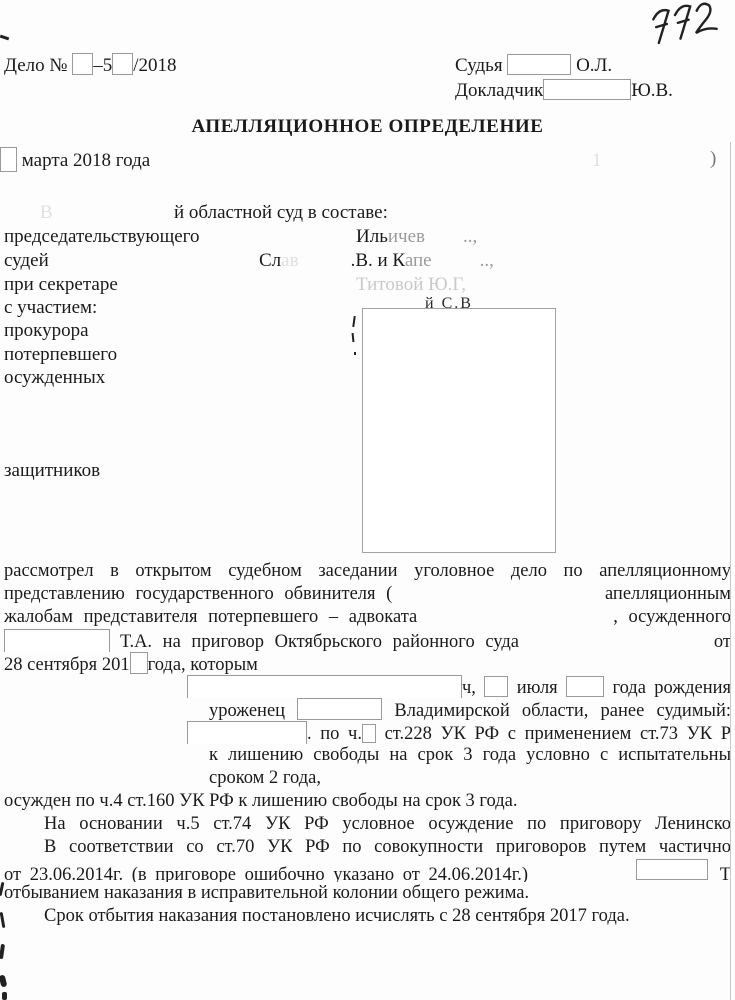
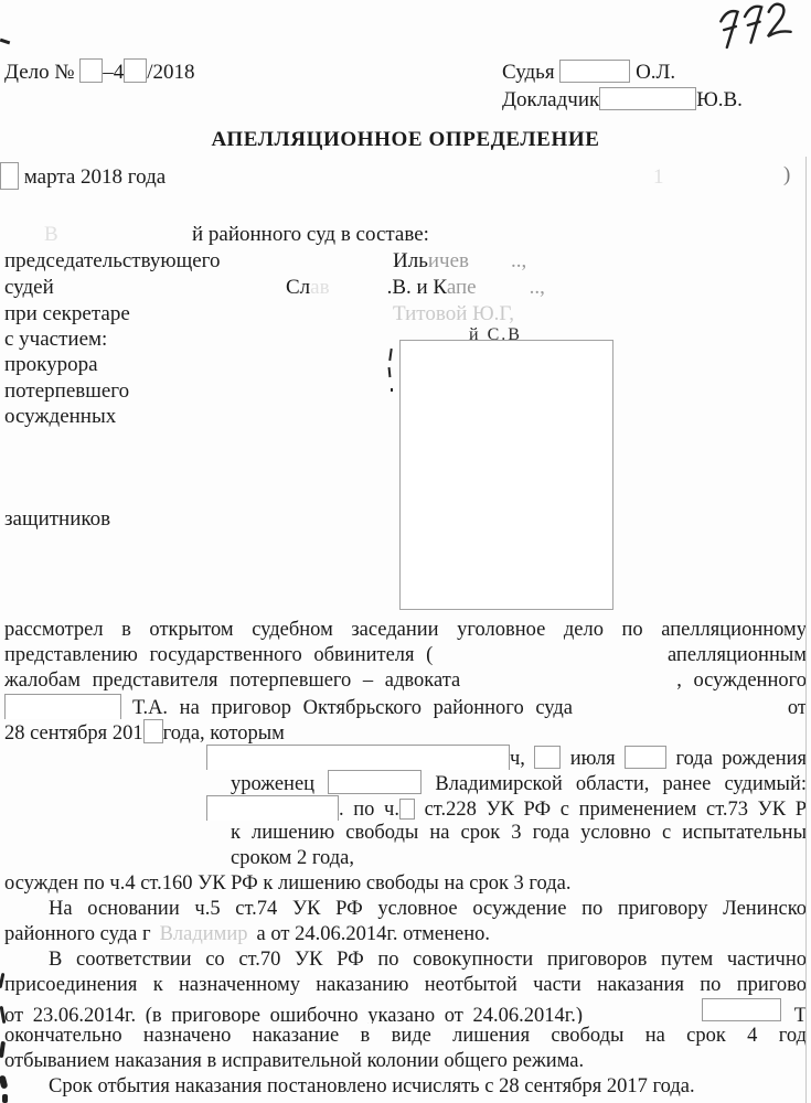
- Дело № –5 /2018
+ Дело № –4 /2018
  Судья О.Л.
  Докладчик Ю.В.
  АПЕЛЛЯЦИОННОЕ ОПРЕДЕЛЕНИЕ
  марта 2018 года
  1
  )
  В
- й областной суд в составе:
+ й районного суд в составе:
  председательствующего
  Ильичев ..,
  судей
  Слав .В. и Капе ..,
  при секретаре
  Титовой Ю.Г,
  с участием:
  прокурора
  потерпевшего
  осужденных
  защитников
  й С.В
  рассмотрел в открытом судебном заседании уголовное дело по апелляционному
  представлению государственного обвинителя (
  апелляционным
  жалобам представителя потерпевшего – адвоката
  , осужденного
  Т.А. на приговор Октябрьского районного суда
  от
  28 сентября 201 года, которым
  ч, июля года рождения
  уроженец Владимирской области, ранее судимый:
  . по ч. ст.228 УК РФ с применением ст.73 УК Р
  к лишению свободы на срок 3 года условно с испытательны
  сроком 2 года,
  осужден по ч.4 ст.160 УК РФ к лишению свободы на срок 3 года.
  На основании ч.5 ст.74 УК РФ условное осуждение по приговору Ленинско
+ районного суда г Владимир а от 24.06.2014г. отменено.
  В соответствии со ст.70 УК РФ по совокупности приговоров путем частично
+ присоединения к назначенному наказанию неотбытой части наказания по пригово
  от 23.06.2014г. (в приговоре ошибочно указано от 24.06.2014г.)
  Т
+ окончательно назначено наказание в виде лишения свободы на срок 4 год
  отбыванием наказания в исправительной колонии общего режима.
  Срок отбытия наказания постановлено исчислять с 28 сентября 2017 года.
